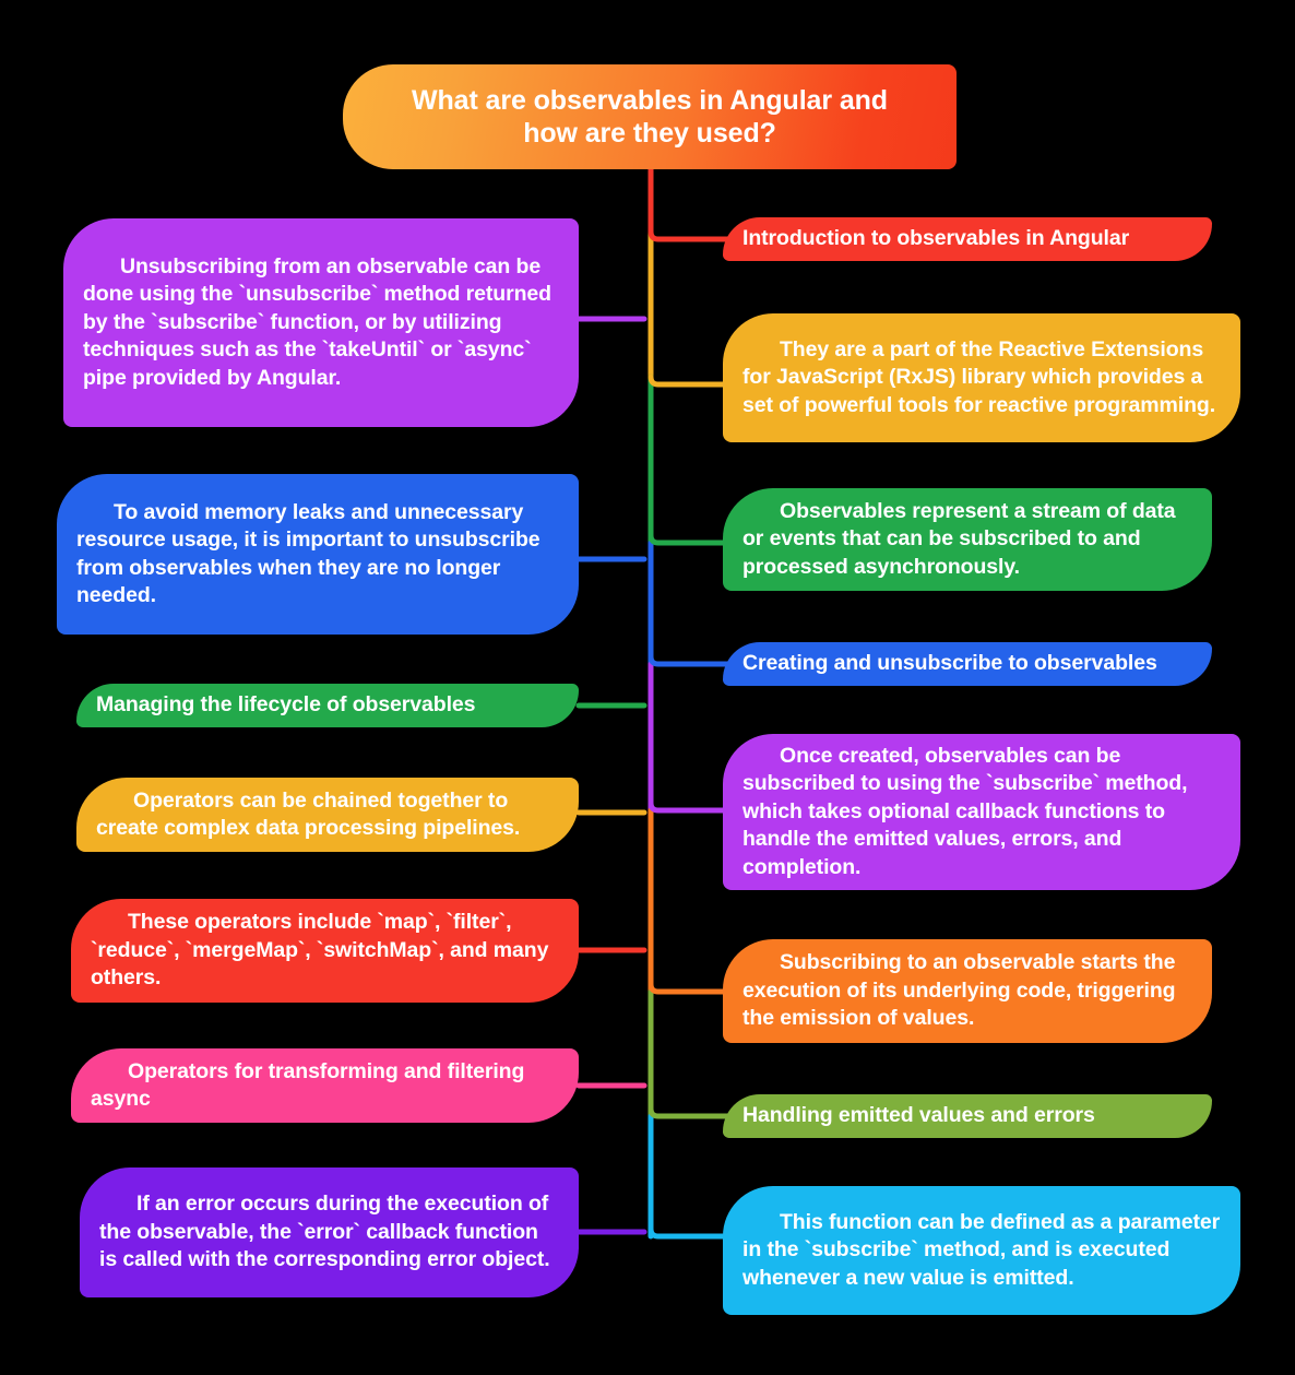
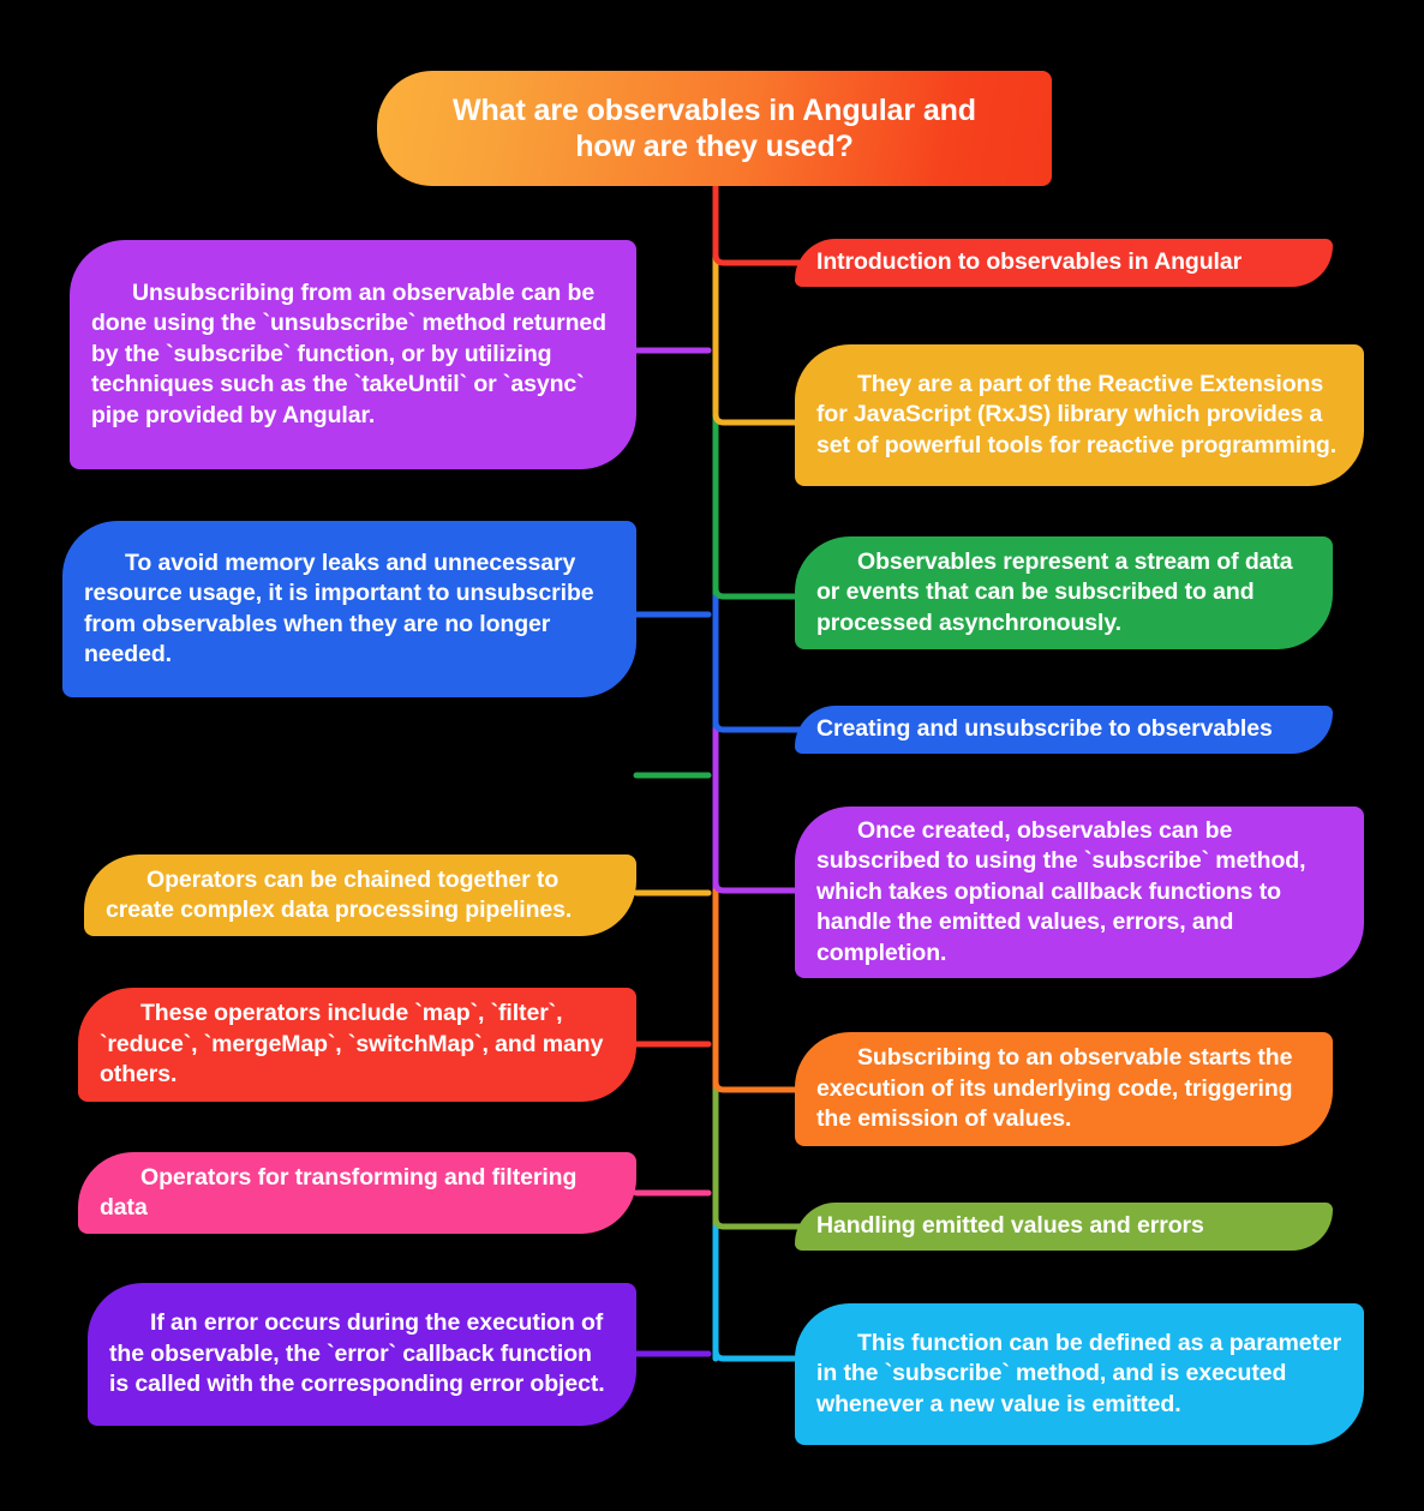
  What are observables in Angular and how are they used?
  Introduction to observables in Angular
  They are a part of the Reactive Extensions for JavaScript (RxJS) library which provides a set of powerful tools for reactive programming.
  Observables represent a stream of data or events that can be subscribed to and processed asynchronously.
  Creating and unsubscribe to observables
  Once created, observables can be subscribed to using the `subscribe` method, which takes optional callback functions to handle the emitted values, errors, and completion.
  Subscribing to an observable starts the execution of its underlying code, triggering the emission of values.
  Handling emitted values and errors
  This function can be defined as a parameter in the `subscribe` method, and is executed whenever a new value is emitted.
  Unsubscribing from an observable can be done using the `unsubscribe` method returned by the `subscribe` function, or by utilizing techniques such as the `takeUntil` or `async` pipe provided by Angular.
  To avoid memory leaks and unnecessary resource usage, it is important to unsubscribe from observables when they are no longer needed.
- Managing the lifecycle of observables
  Operators can be chained together to create complex data processing pipelines.
  These operators include `map`, `filter`, `reduce`, `mergeMap`, `switchMap`, and many others.
- Operators for transforming and filtering async
+ Operators for transforming and filtering data
  If an error occurs during the execution of the observable, the `error` callback function is called with the corresponding error object.
